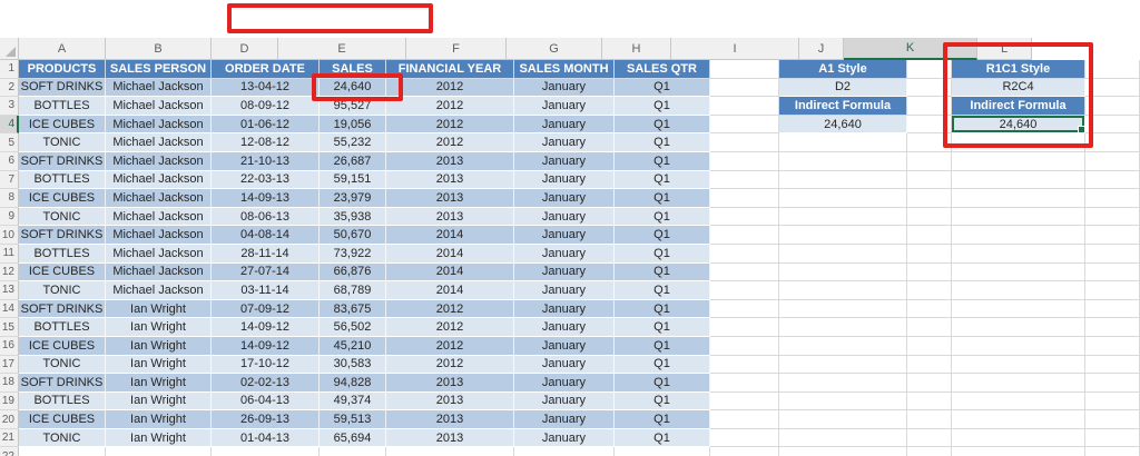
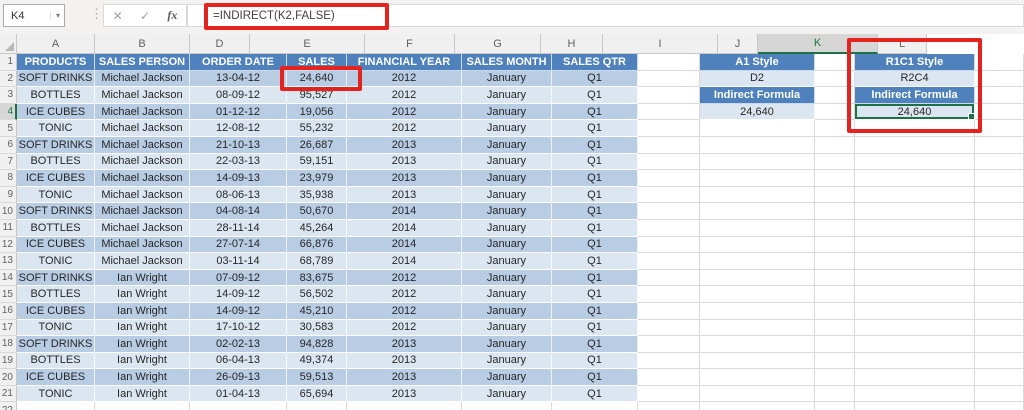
+ K4
+ ▾
+ ⋮
+ ✕
+ ✓
+ fx
+ =INDIRECT(K2,FALSE)
  A
  B
  D
  E
  F
  G
  H
  I
  J
  K
  L
  1
  PRODUCTS
  SALES PERSON
  ORDER DATE
  SALES
  FINANCIAL YEAR
  SALES MONTH
  SALES QTR
  A1 Style
  R1C1 Style
  2
  SOFT DRINKS
  Michael Jackson
  13-04-12
  24,640
  2012
  January
  Q1
  D2
  R2C4
  3
  BOTTLES
  Michael Jackson
  08-09-12
  95,527
  2012
  January
  Q1
  Indirect Formula
  Indirect Formula
  4
  ICE CUBES
  Michael Jackson
- 01-06-12
+ 01-12-12
  19,056
  2012
  January
  Q1
  24,640
  24,640
  5
  TONIC
  Michael Jackson
  12-08-12
  55,232
  2012
  January
  Q1
  6
  SOFT DRINKS
  Michael Jackson
  21-10-13
  26,687
  2013
  January
  Q1
  7
  BOTTLES
  Michael Jackson
  22-03-13
  59,151
  2013
  January
  Q1
  8
  ICE CUBES
  Michael Jackson
  14-09-13
  23,979
  2013
  January
  Q1
  9
  TONIC
  Michael Jackson
  08-06-13
  35,938
  2013
  January
  Q1
  10
  SOFT DRINKS
  Michael Jackson
  04-08-14
  50,670
  2014
  January
  Q1
  11
  BOTTLES
  Michael Jackson
  28-11-14
- 73,922
+ 45,264
  2014
  January
  Q1
  12
  ICE CUBES
  Michael Jackson
  27-07-14
  66,876
  2014
  January
  Q1
  13
  TONIC
  Michael Jackson
  03-11-14
  68,789
  2014
  January
  Q1
  14
  SOFT DRINKS
  Ian Wright
  07-09-12
  83,675
  2012
  January
  Q1
  15
  BOTTLES
  Ian Wright
  14-09-12
  56,502
  2012
  January
  Q1
  16
  ICE CUBES
  Ian Wright
  14-09-12
  45,210
  2012
  January
  Q1
  17
  TONIC
  Ian Wright
  17-10-12
  30,583
  2012
  January
  Q1
  18
  SOFT DRINKS
  Ian Wright
  02-02-13
  94,828
  2013
  January
  Q1
  19
  BOTTLES
  Ian Wright
  06-04-13
  49,374
  2013
  January
  Q1
  20
  ICE CUBES
  Ian Wright
  26-09-13
  59,513
  2013
  January
  Q1
  21
  TONIC
  Ian Wright
  01-04-13
  65,694
  2013
  January
  Q1
